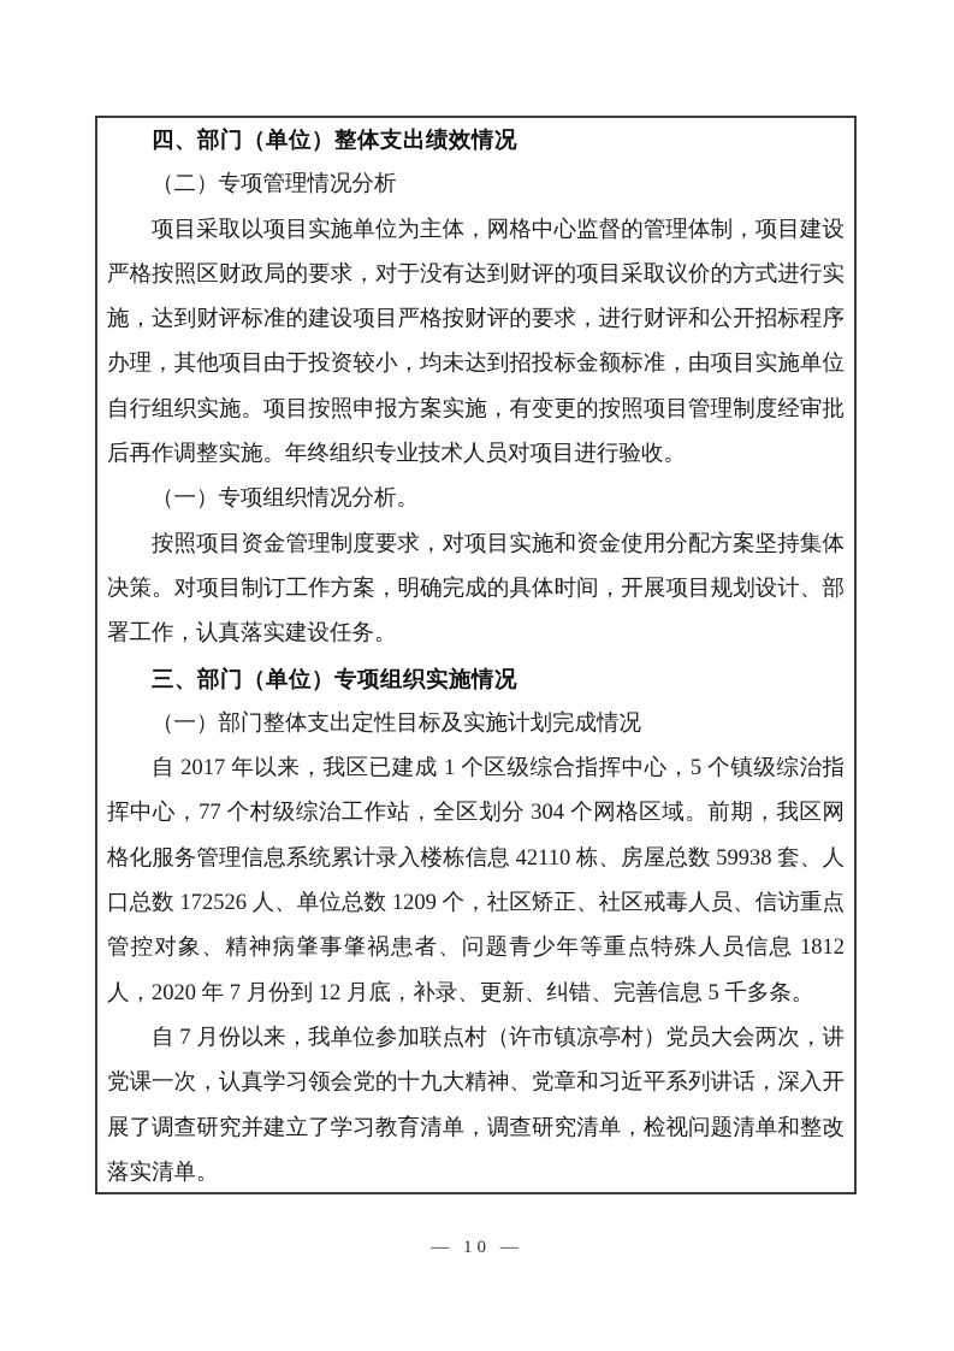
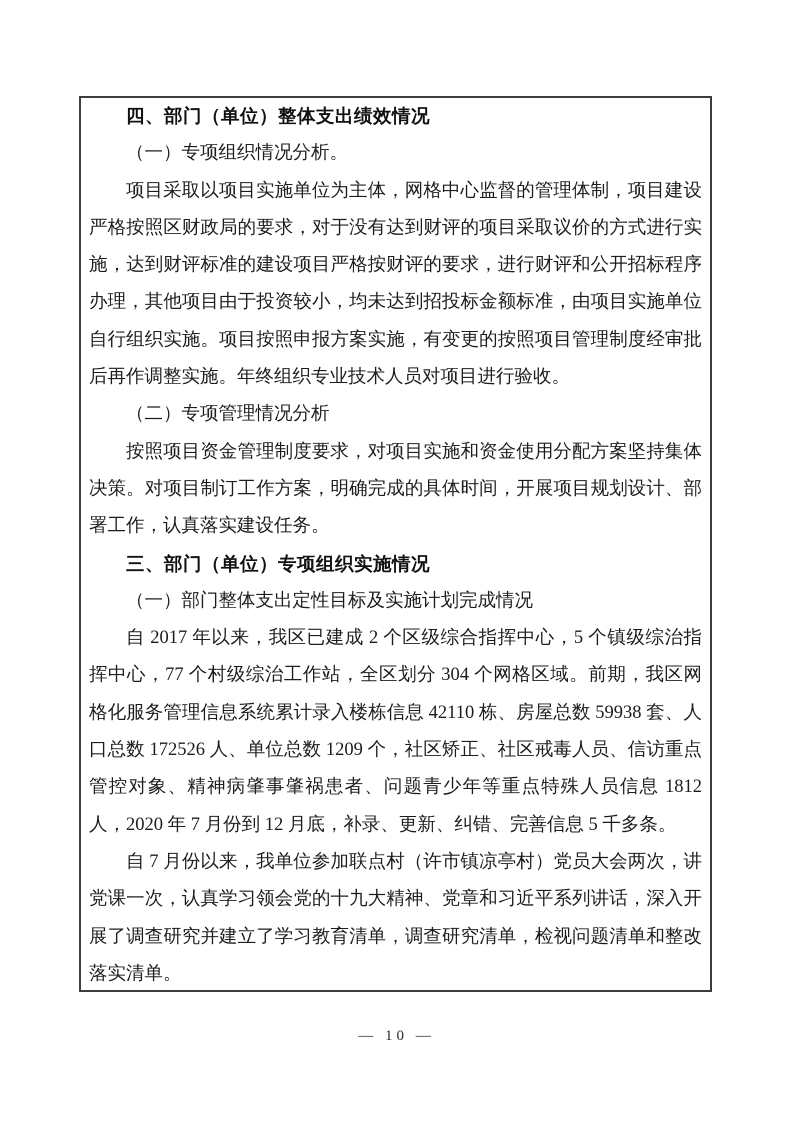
  四、部门（单位）整体支出绩效情况
- （二）专项管理情况分析
+ （一）专项组织情况分析。
  项目采取以项目实施单位为主体，网格中心监督的管理体制，项目建设严格按照区财政局的要求，对于没有达到财评的项目采取议价的方式进行实施，达到财评标准的建设项目严格按财评的要求，进行财评和公开招标程序办理，其他项目由于投资较小，均未达到招投标金额标准，由项目实施单位自行组织实施。项目按照申报方案实施，有变更的按照项目管理制度经审批后再作调整实施。年终组织专业技术人员对项目进行验收。
- （一）专项组织情况分析。
+ （二）专项管理情况分析
  按照项目资金管理制度要求，对项目实施和资金使用分配方案坚持集体决策。对项目制订工作方案，明确完成的具体时间，开展项目规划设计、部署工作，认真落实建设任务。
  三、部门（单位）专项组织实施情况
  （一）部门整体支出定性目标及实施计划完成情况
- 自 2017 年以来，我区已建成 1 个区级综合指挥中心，5 个镇级综治指挥中心，77 个村级综治工作站，全区划分 304 个网格区域。前期，我区网格化服务管理信息系统累计录入楼栋信息 42110 栋、房屋总数 59938 套、人口总数 172526 人、单位总数 1209 个，社区矫正、社区戒毒人员、信访重点管控对象、精神病肇事肇祸患者、问题青少年等重点特殊人员信息 1812 人，2020 年 7 月份到 12 月底，补录、更新、纠错、完善信息 5 千多条。
+ 自 2017 年以来，我区已建成 2 个区级综合指挥中心，5 个镇级综治指挥中心，77 个村级综治工作站，全区划分 304 个网格区域。前期，我区网格化服务管理信息系统累计录入楼栋信息 42110 栋、房屋总数 59938 套、人口总数 172526 人、单位总数 1209 个，社区矫正、社区戒毒人员、信访重点管控对象、精神病肇事肇祸患者、问题青少年等重点特殊人员信息 1812 人，2020 年 7 月份到 12 月底，补录、更新、纠错、完善信息 5 千多条。
  自 7 月份以来，我单位参加联点村（许市镇凉亭村）党员大会两次，讲党课一次，认真学习领会党的十九大精神、党章和习近平系列讲话，深入开展了调查研究并建立了学习教育清单，调查研究清单，检视问题清单和整改落实清单。
  — 10 —
